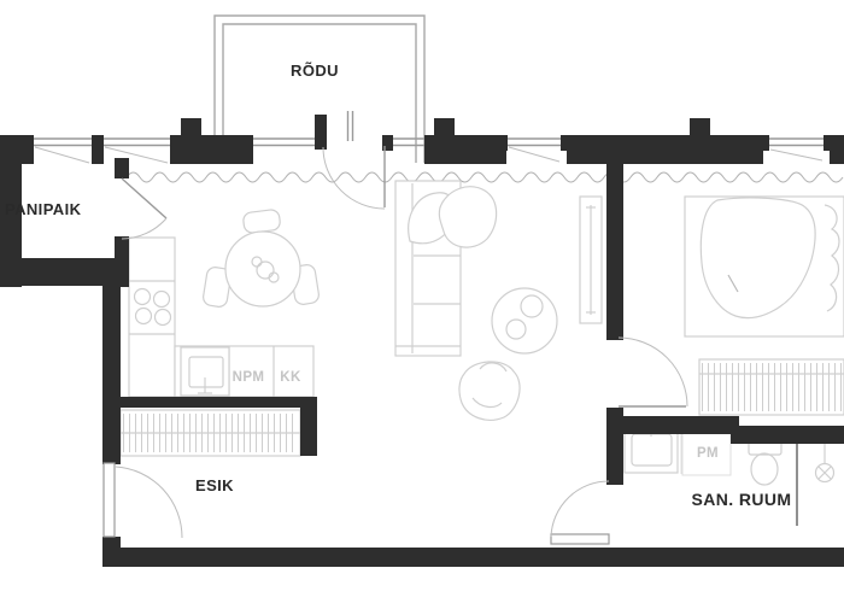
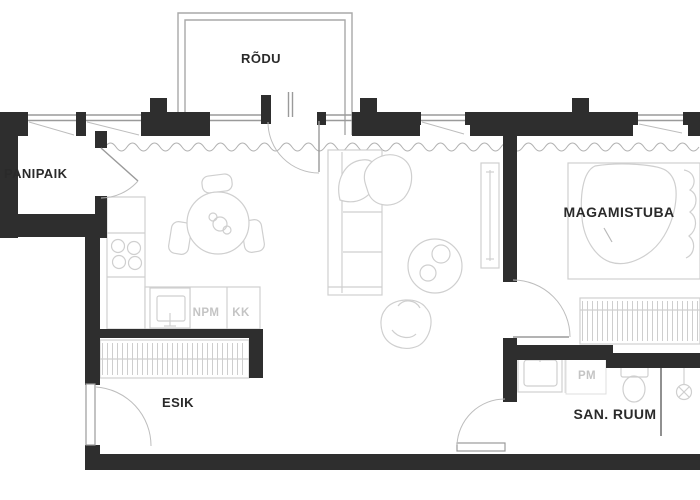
  RÕDU
  PANIPAIK
+ MAGAMISTUBA
  ESIK
  SAN. RUUM
  NPM
  KK
  PM
